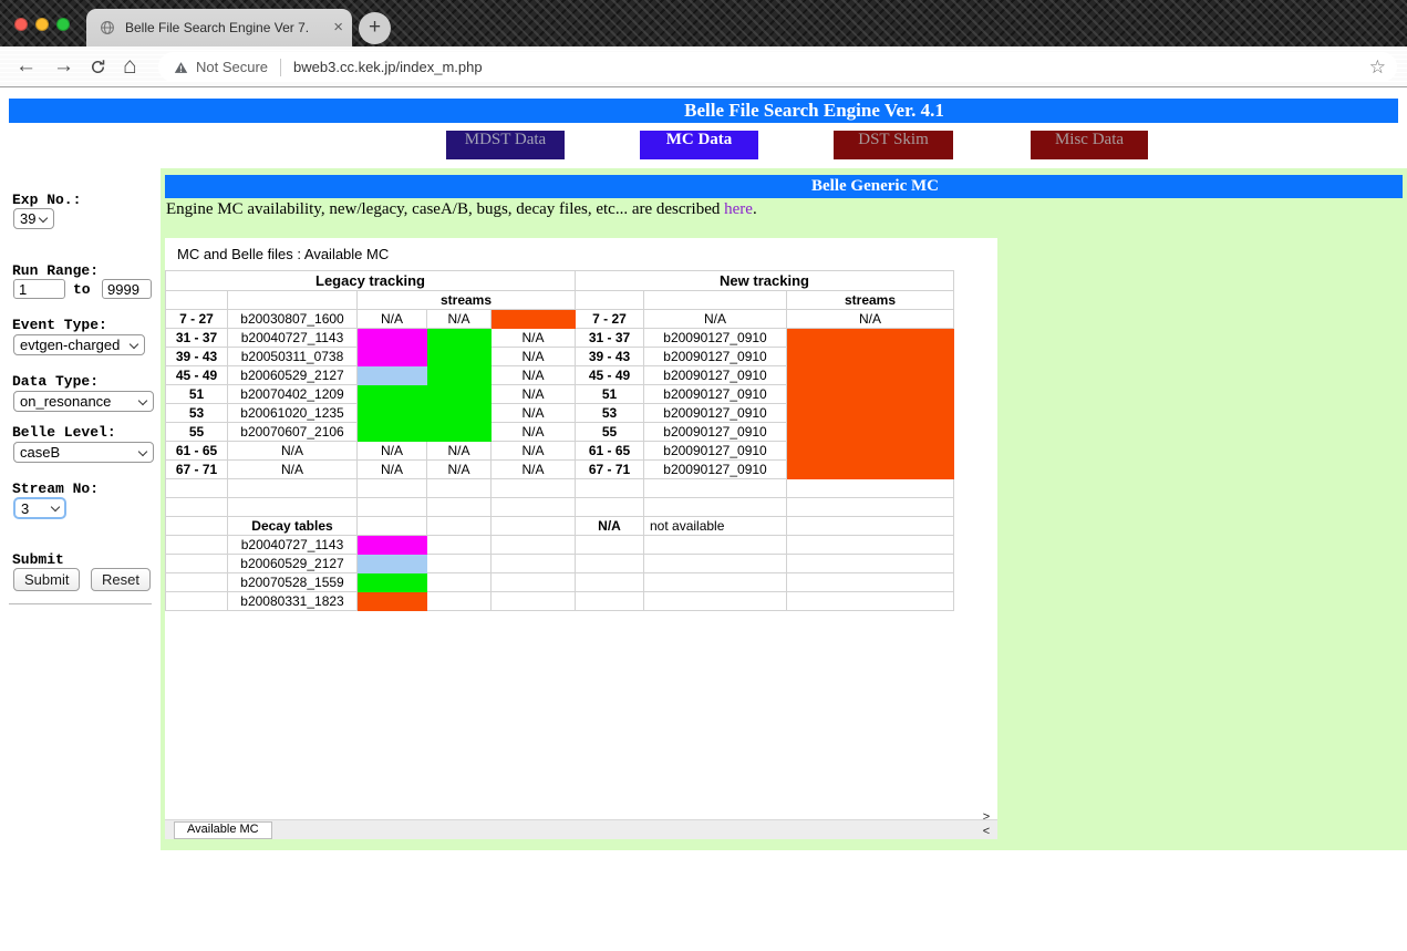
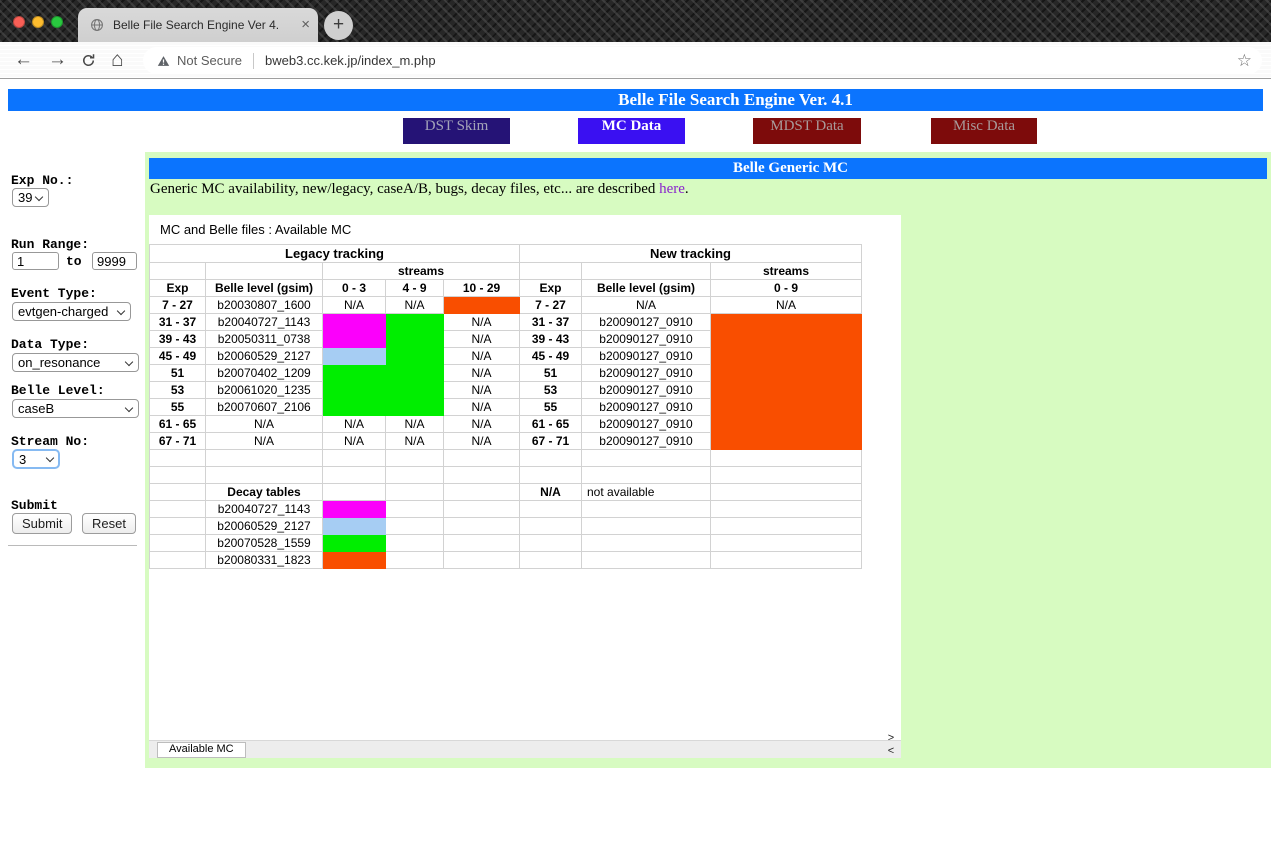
- Belle File Search Engine Ver 7.
+ Belle File Search Engine Ver 4.
  ×
  +
  ←
  →
  ⌂
  Not Secure
  bweb3.cc.kek.jp/index_m.php
  ☆
  Belle File Search Engine Ver. 4.1
- MDST Data
+ DST Skim
  MC Data
- DST Skim
+ MDST Data
  Misc Data
  Exp No.:
  39
  Run Range:
  1
  to
  9999
  Event Type:
  evtgen-charged
  Data Type:
  on_resonance
  Belle Level:
  caseB
  Stream No:
  3
  Submit
  Submit
  Reset
  Belle Generic MC
- Engine MC availability, new/legacy, caseA/B, bugs, decay files, etc... are described here.
+ Generic MC availability, new/legacy, caseA/B, bugs, decay files, etc... are described here.
  MC and Belle files : Available MC
  Legacy tracking	New tracking
  		streams			streams
+ Exp	Belle level (gsim)	0 - 3	4 - 9	10 - 29	Exp	Belle level (gsim)	0 - 9
  7 - 27	b20030807_1600	N/A	N/A		7 - 27	N/A	N/A
  31 - 37	b20040727_1143			N/A	31 - 37	b20090127_0910
  39 - 43	b20050311_0738			N/A	39 - 43	b20090127_0910
  45 - 49	b20060529_2127			N/A	45 - 49	b20090127_0910
  51	b20070402_1209			N/A	51	b20090127_0910
  53	b20061020_1235			N/A	53	b20090127_0910
  55	b20070607_2106			N/A	55	b20090127_0910
  61 - 65	N/A	N/A	N/A	N/A	61 - 65	b20090127_0910
  67 - 71	N/A	N/A	N/A	N/A	67 - 71	b20090127_0910
  	Decay tables				N/A	not available
  	b20040727_1143
  	b20060529_2127
  	b20070528_1559
  	b20080331_1823
  Available MC
  >
  <
